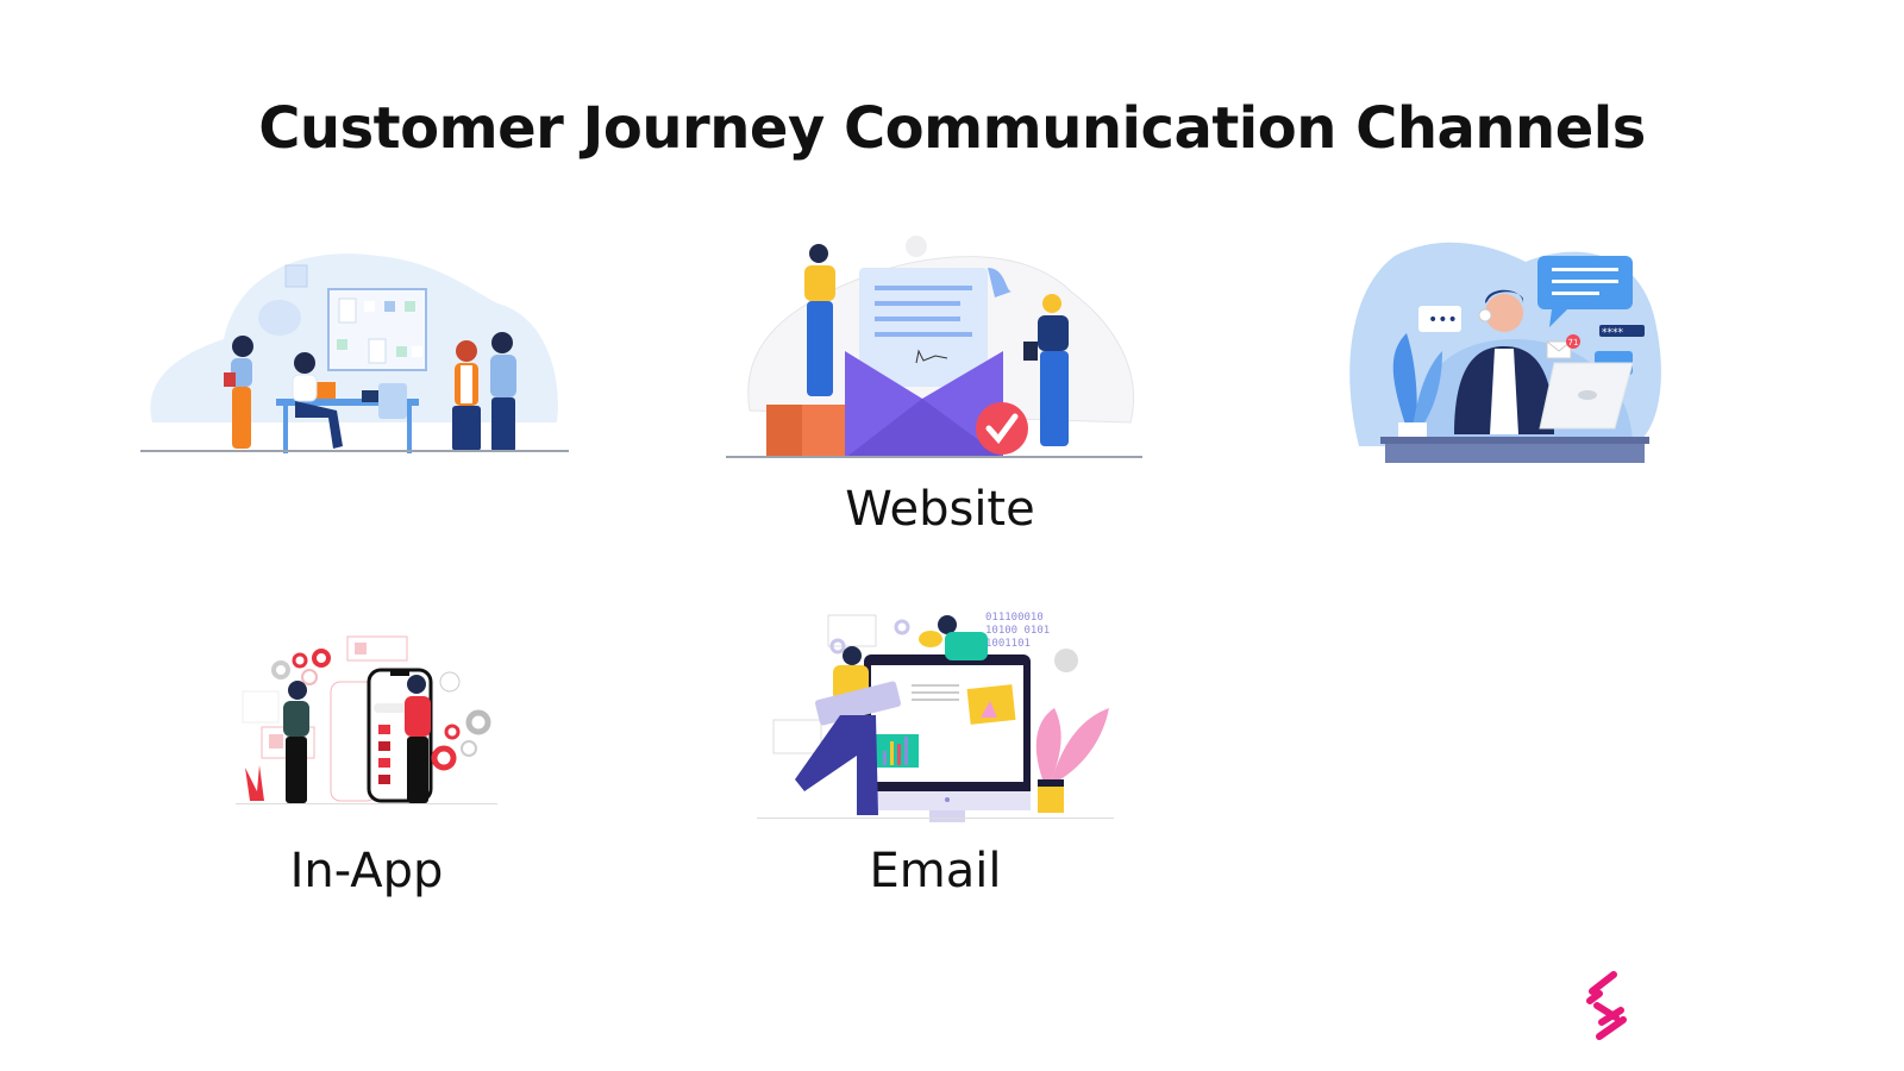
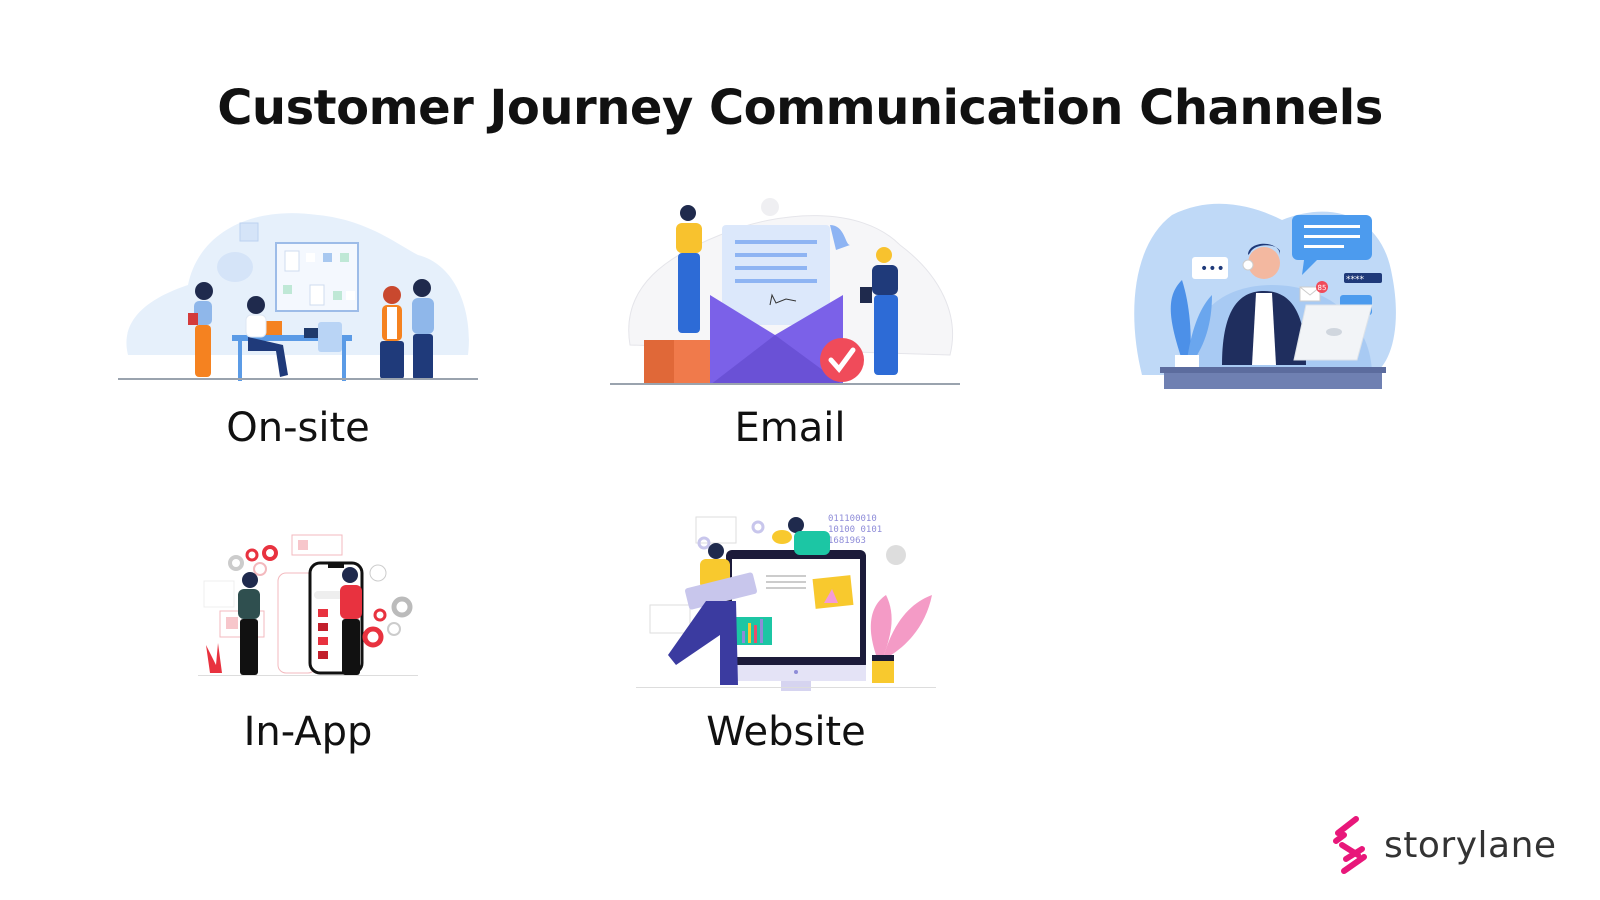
  Customer Journey Communication Channels
+ On-site
- Website
+ Email
  •••
  ****
- 71
+ 85
  In-App
  011100010
  10100 0101
- 1001101
+ 1681963
- Email
+ Website
+ storylane
